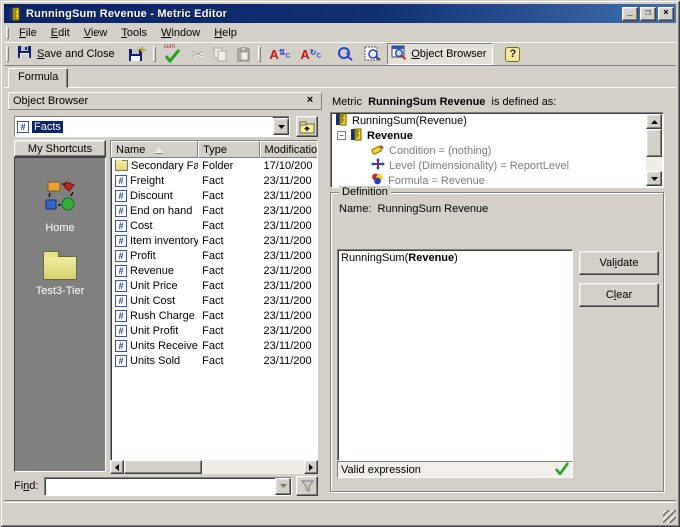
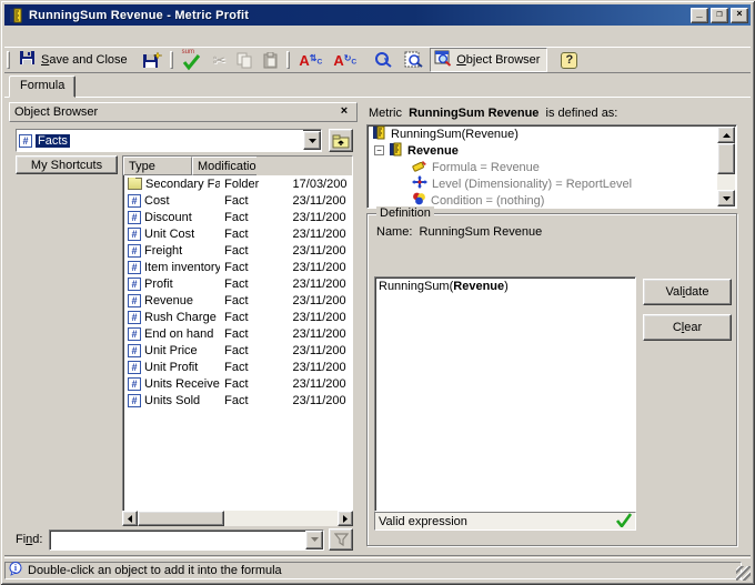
- RunningSum Revenue - Metric Editor
+ RunningSum Revenue - Metric Profit
  _
  ❐
  ×
- File
- Edit
- View
- Tools
- Window
- Help
  Save and Close
  ✂
  A
  A
  Object Browser
  ?
  Formula
  Object Browser
  ×
  #
  Facts
  My Shortcuts
- Home
- Test3-Tier
- Name
  Type
  Modificatio
  Secondary Fa
  Folder
- 17/10/200
+ 17/03/200
  #
- Freight
+ Cost
  Fact
  23/11/200
  #
  Discount
  Fact
  23/11/200
  #
- End on hand
+ Unit Cost
  Fact
  23/11/200
  #
- Cost
+ Freight
  Fact
  23/11/200
  #
  Item inventory
  Fact
  23/11/200
  #
  Profit
  Fact
  23/11/200
  #
  Revenue
  Fact
  23/11/200
  #
- Unit Price
+ Rush Charge
  Fact
  23/11/200
  #
- Unit Cost
+ End on hand
  Fact
  23/11/200
  #
- Rush Charge
+ Unit Price
  Fact
  23/11/200
  #
  Unit Profit
  Fact
  23/11/200
  #
  Units Receive
  Fact
  23/11/200
  #
  Units Sold
  Fact
  23/11/200
  Find:
  Metric RunningSum Revenue is defined as:
  RunningSum(Revenue)
  −
  Revenue
- Condition = (nothing)
+ Formula = Revenue
  Level (Dimensionality) = ReportLevel
- Formula = Revenue
+ Condition = (nothing)
  Definition
  Name: RunningSum Revenue
  RunningSum(Revenue)
  Valid expression
  Validate
  Clear
+ i
+ Double-click an object to add it into the formula
